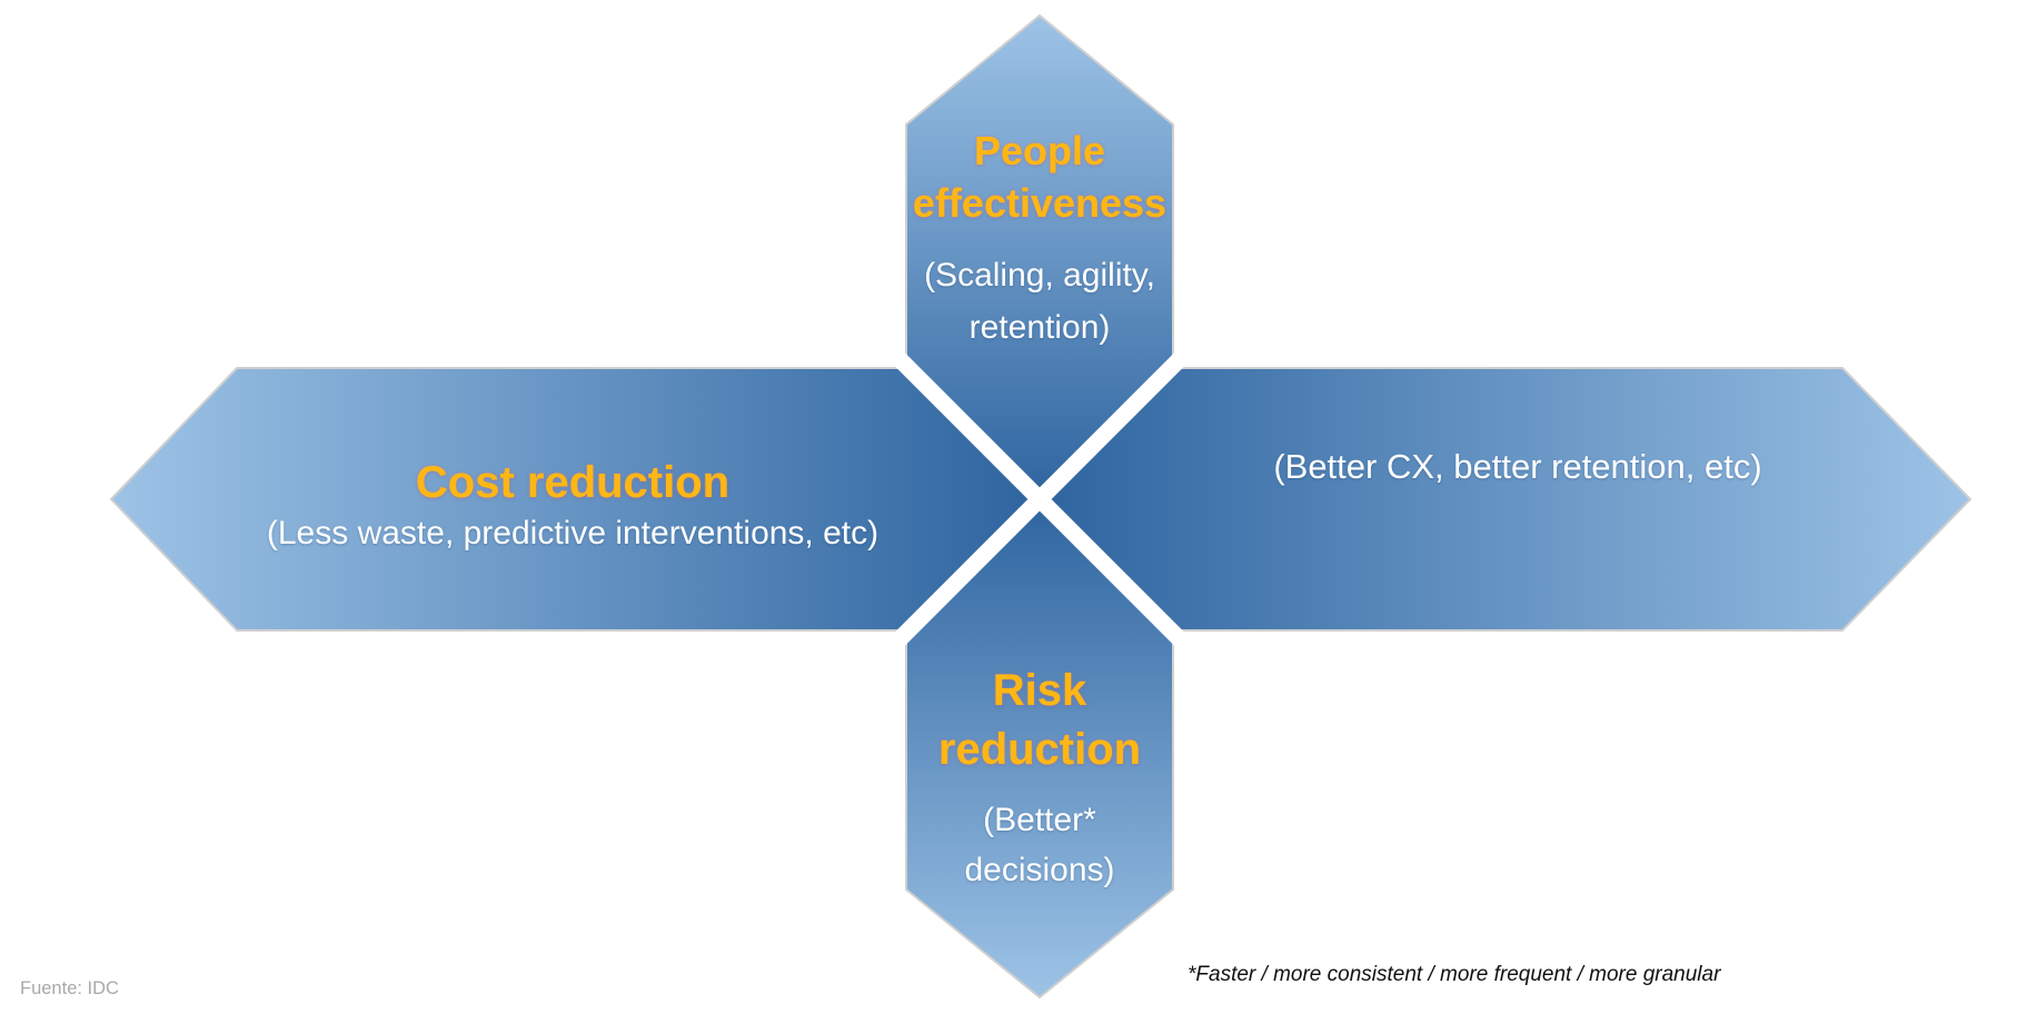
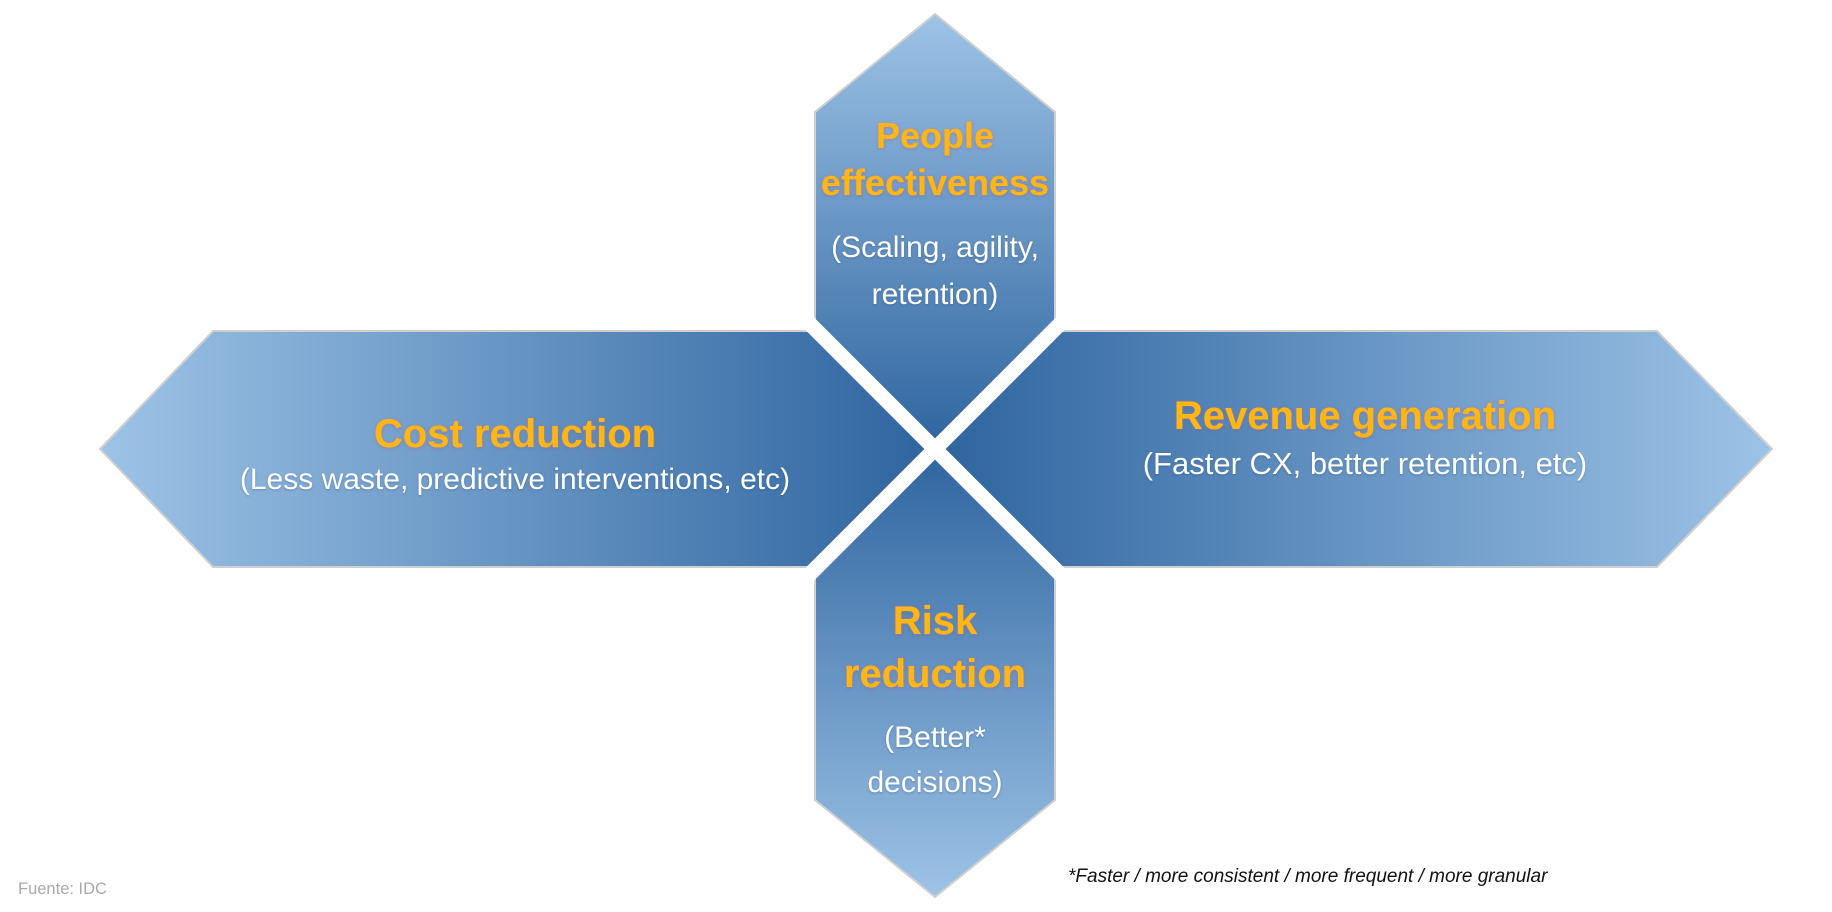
  People effectiveness
  (Scaling, agility, retention)
  Cost reduction
  (Less waste, predictive interventions, etc)
+ Revenue generation
- (Better CX, better retention, etc)
+ (Faster CX, better retention, etc)
  Risk reduction
  (Better* decisions)
  *Faster / more consistent / more frequent / more granular
  Fuente: IDC
